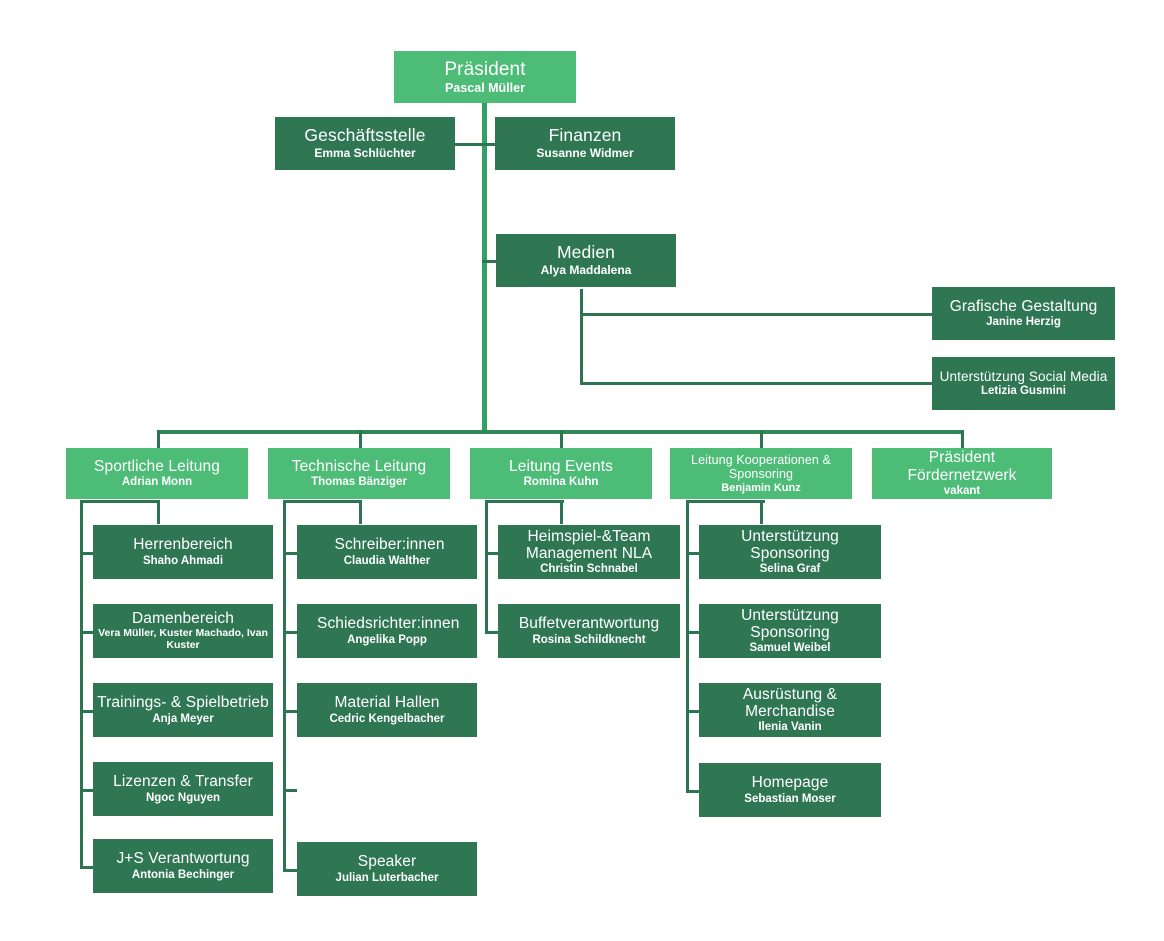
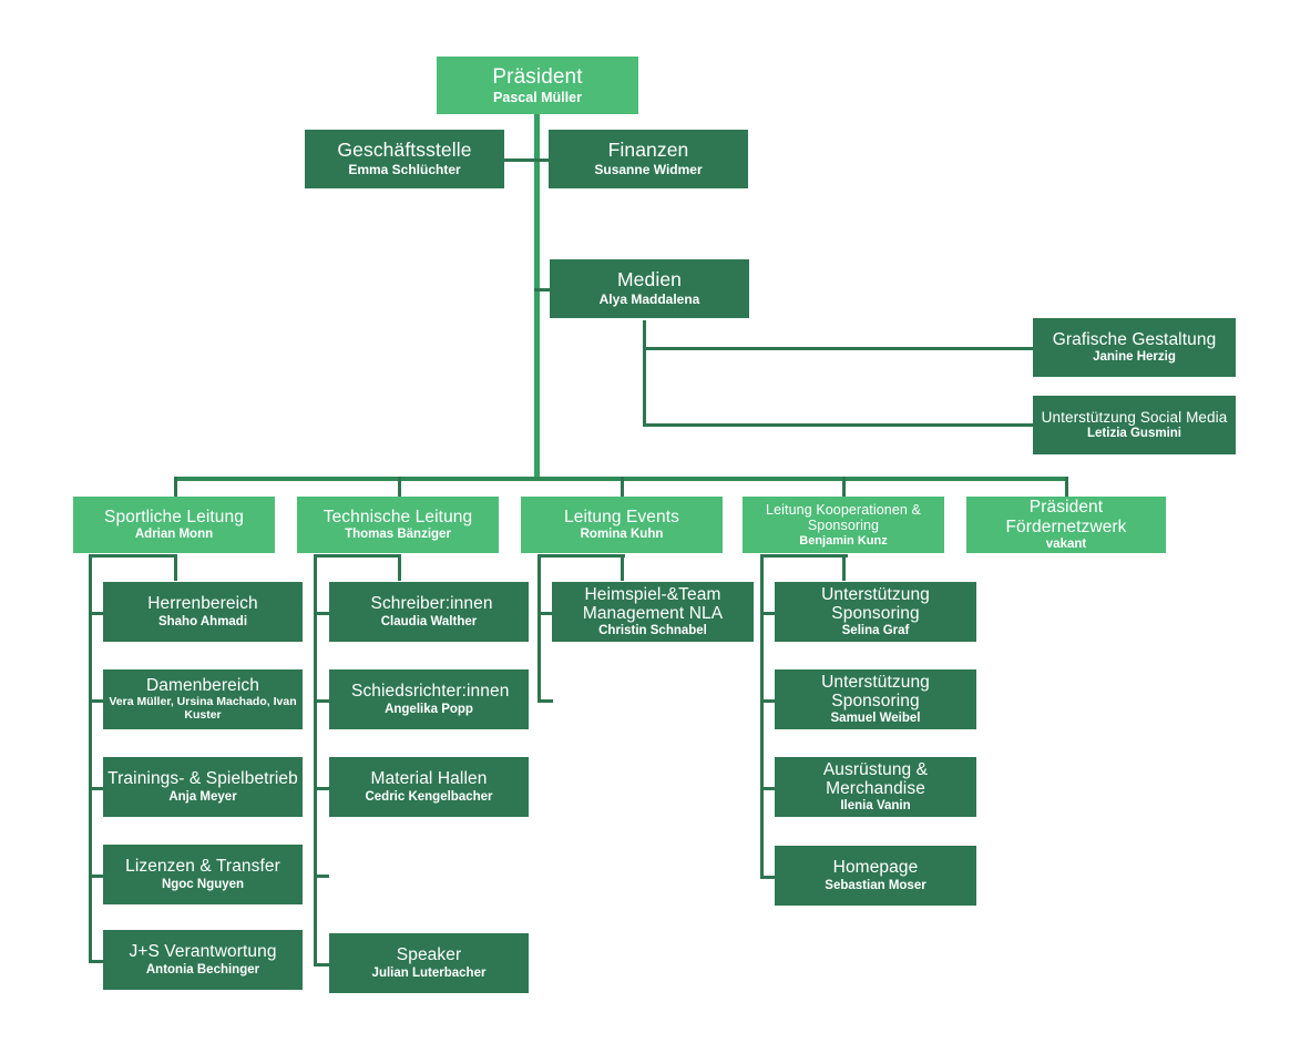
  Präsident
  Pascal Müller
  Geschäftsstelle
  Emma Schlüchter
  Finanzen
  Susanne Widmer
  Medien
  Alya Maddalena
  Grafische Gestaltung
  Janine Herzig
  Unterstützung Social Media
  Letizia Gusmini
  Sportliche Leitung
  Adrian Monn
  Technische Leitung
  Thomas Bänziger
  Leitung Events
  Romina Kuhn
  Leitung Kooperationen & Sponsoring
  Benjamin Kunz
  Präsident Fördernetzwerk
  vakant
  Herrenbereich
  Shaho Ahmadi
  Damenbereich
- Vera Müller, Kuster Machado, Ivan Kuster
+ Vera Müller, Ursina Machado, Ivan Kuster
  Trainings- & Spielbetrieb
  Anja Meyer
  Lizenzen & Transfer
  Ngoc Nguyen
  J+S Verantwortung
  Antonia Bechinger
  Schreiber:innen
  Claudia Walther
  Schiedsrichter:innen
  Angelika Popp
  Material Hallen
  Cedric Kengelbacher
  Speaker
  Julian Luterbacher
  Heimspiel-&Team Management NLA
  Christin Schnabel
- Buffetverantwortung
- Rosina Schildknecht
  Unterstützung Sponsoring
  Selina Graf
  Unterstützung Sponsoring
  Samuel Weibel
  Ausrüstung & Merchandise
  Ilenia Vanin
  Homepage
  Sebastian Moser
